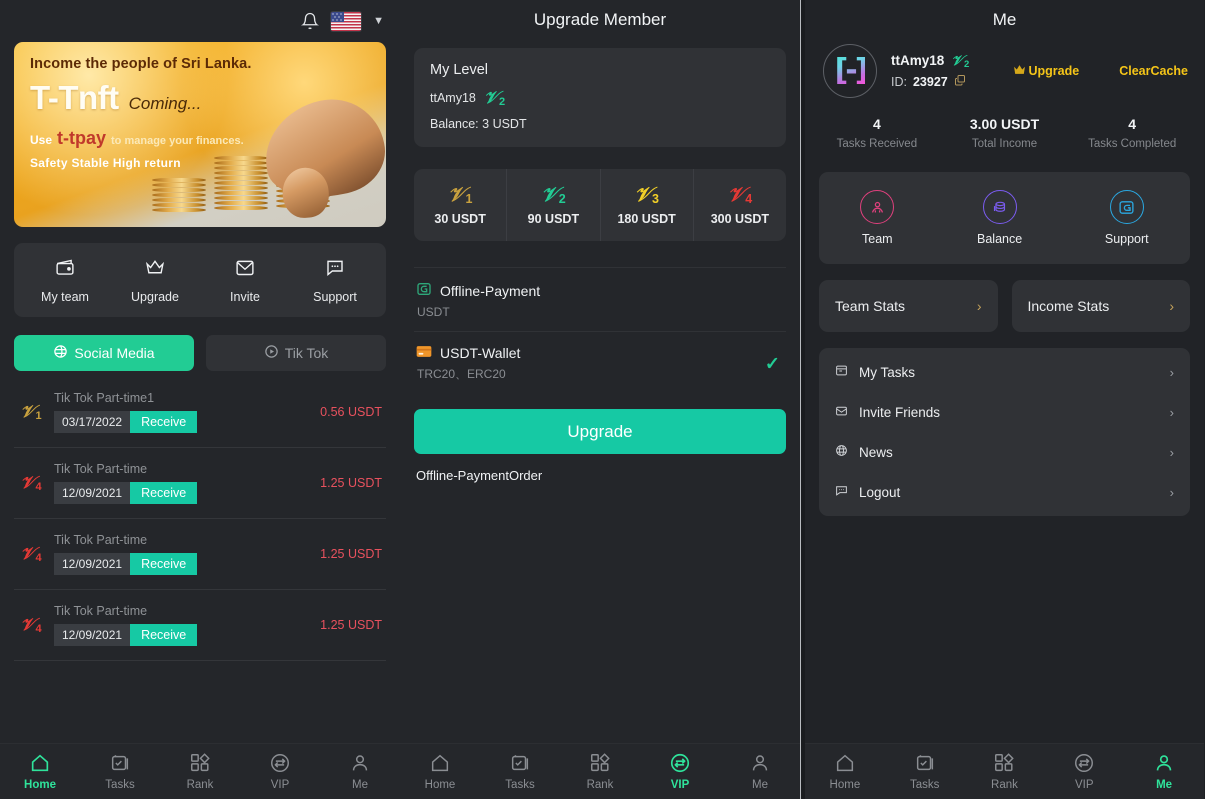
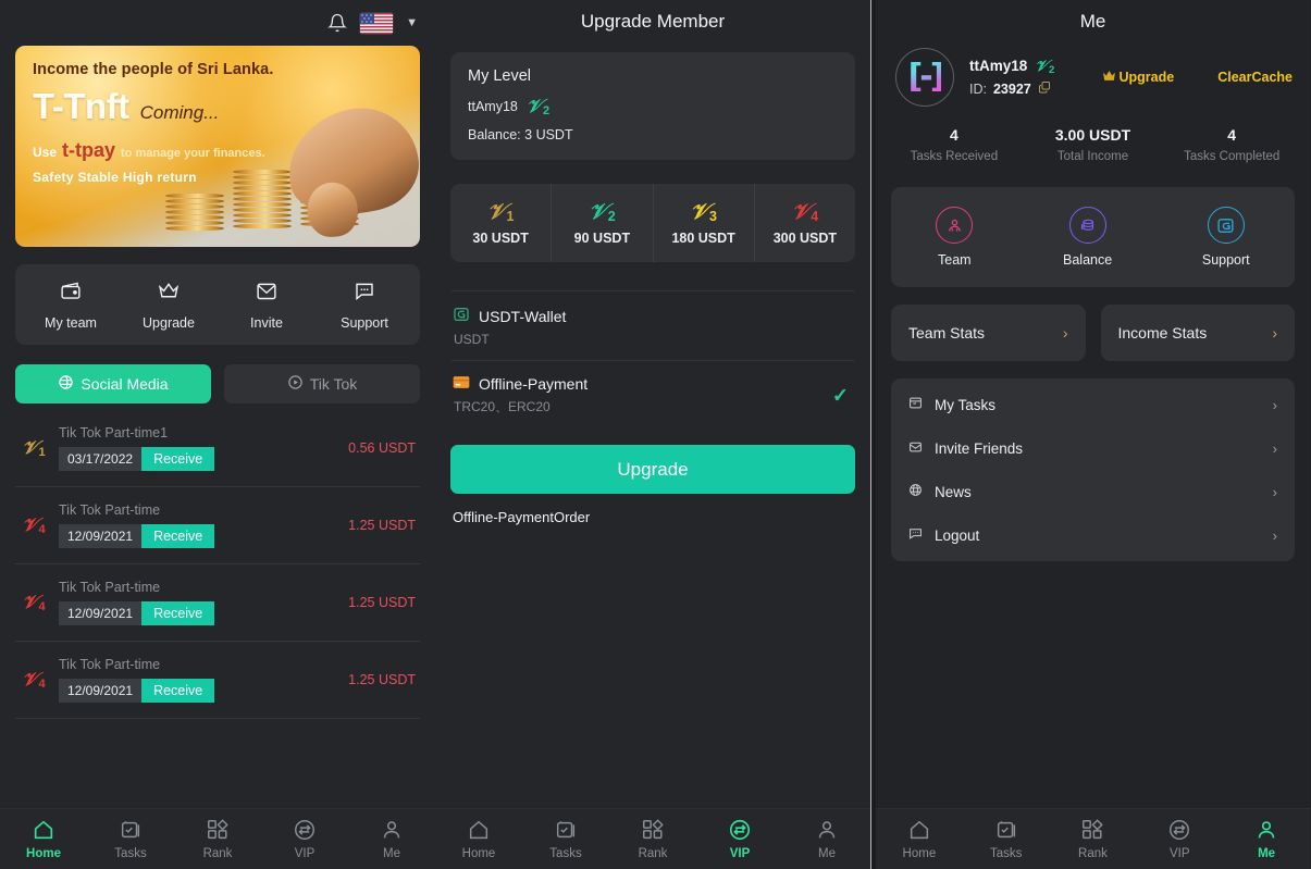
  ▼
  Income the people of Sri Lanka.
  T-Tnft
  Coming...
  Use
  t-tpay
  to manage your finances.
  Safety Stable High return
  My team
  Upgrade
  Invite
  Support
  Social Media
  Tik Tok
  𝒱
  1
  Tik Tok Part-time1
  03/17/2022
  Receive
  0.56 USDT
  𝒱
  4
  Tik Tok Part-time
  12/09/2021
  Receive
  1.25 USDT
  𝒱
  4
  Tik Tok Part-time
  12/09/2021
  Receive
  1.25 USDT
  𝒱
  4
  Tik Tok Part-time
  12/09/2021
  Receive
  1.25 USDT
  Home
  Tasks
  Rank
  VIP
  Me
  Upgrade Member
  My Level
  ttAmy18
  𝒱
  2
  Balance: 3 USDT
  𝒱
  1
  30 USDT
  𝒱
  2
  90 USDT
  𝒱
  3
  180 USDT
  𝒱
  4
  300 USDT
- Offline-Payment
+ USDT-Wallet
  USDT
- USDT-Wallet
+ Offline-Payment
  TRC20、ERC20
  ✓
  Upgrade
  Offline-PaymentOrder
  Home
  Tasks
  Rank
  VIP
  Me
  Me
  [-]
  ttAmy18
  𝒱
  2
  ID:
  23927
  Upgrade
  ClearCache
  4
  Tasks Received
  3.00 USDT
  Total Income
  4
  Tasks Completed
  Team
  Balance
  Support
  Team Stats
  ›
  Income Stats
  ›
  My Tasks
  ›
  Invite Friends
  ›
  News
  ›
  Logout
  ›
  Home
  Tasks
  Rank
  VIP
  Me
